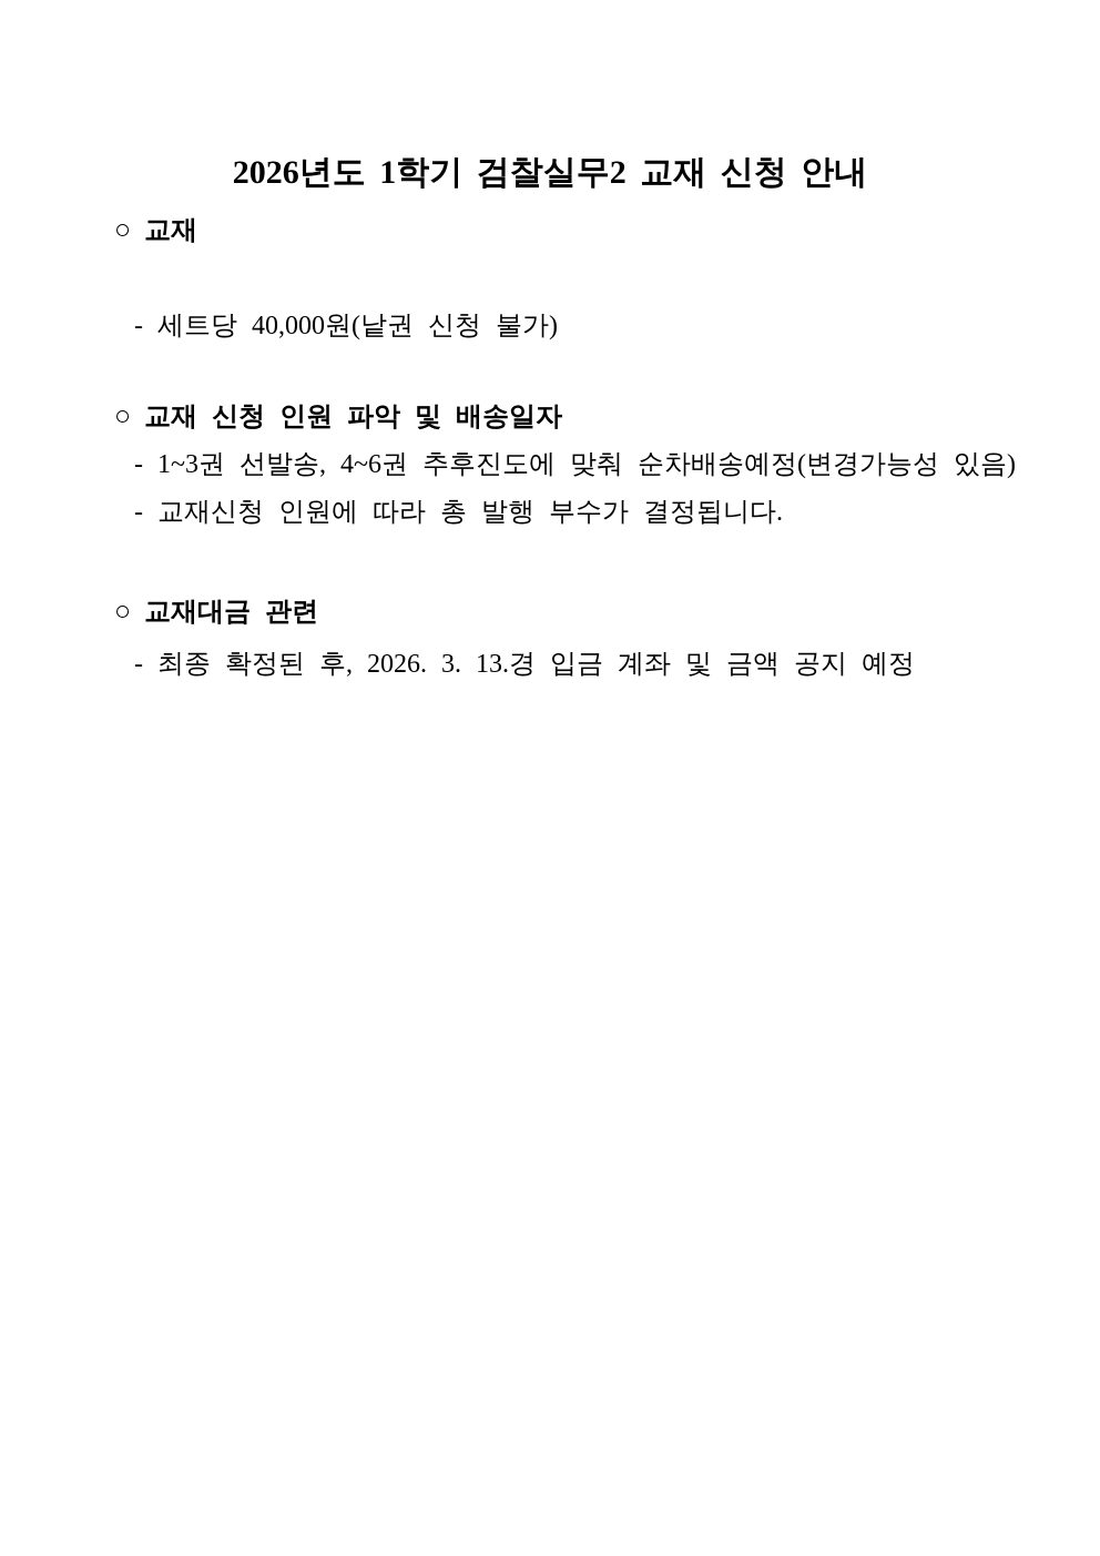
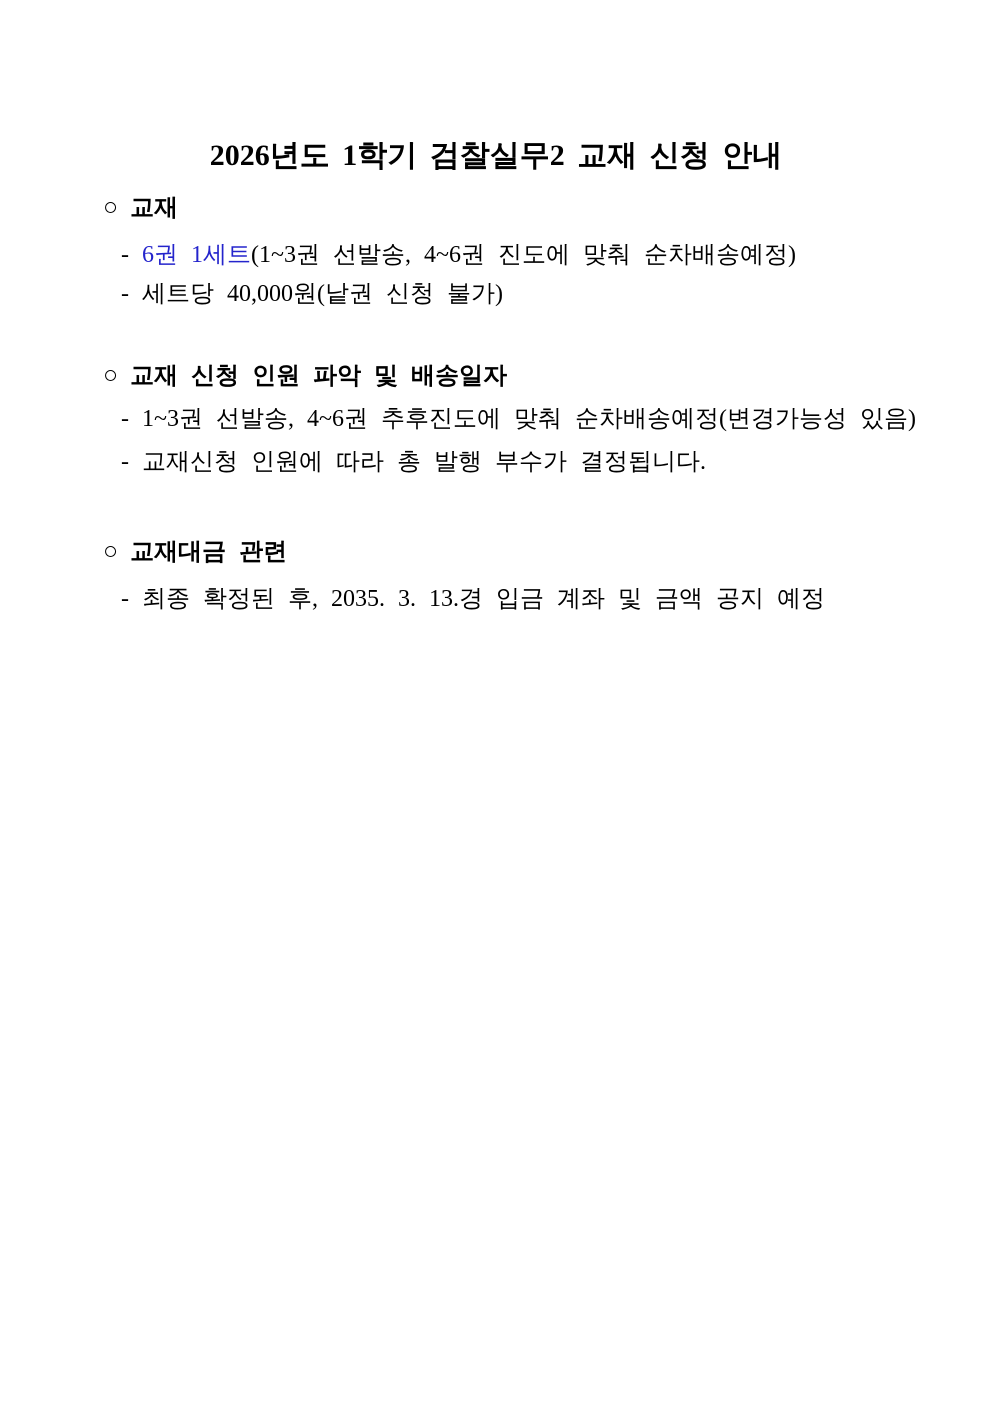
  2026년도 1학기 검찰실무2 교재 신청 안내
  ○ 교재
+ - 6권 1세트(1~3권 선발송, 4~6권 진도에 맞춰 순차배송예정)
  - 세트당 40,000원(낱권 신청 불가)
  ○ 교재 신청 인원 파악 및 배송일자
  - 1~3권 선발송, 4~6권 추후진도에 맞춰 순차배송예정(변경가능성 있음)
  - 교재신청 인원에 따라 총 발행 부수가 결정됩니다.
  ○ 교재대금 관련
- - 최종 확정된 후, 2026. 3. 13.경 입금 계좌 및 금액 공지 예정
+ - 최종 확정된 후, 2035. 3. 13.경 입금 계좌 및 금액 공지 예정
